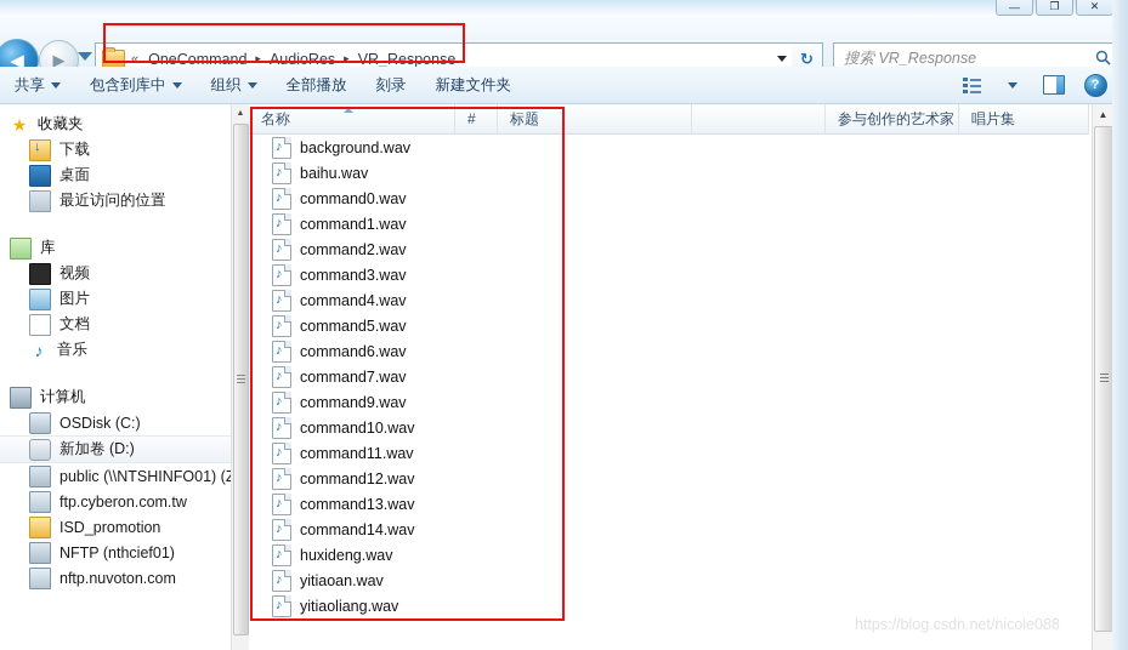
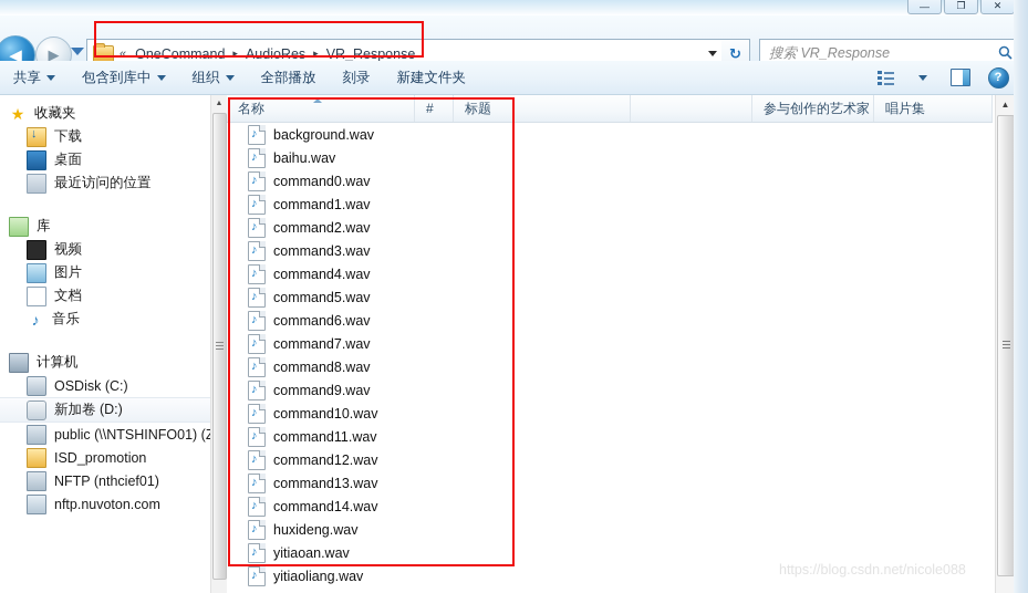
  —
  ❐
  ✕
  ◀
  ▶
  «
  OneCommand
  ▸
  AudioRes
  ▸
  VR_Response
  ↻
  搜索 VR_Response
  共享
  包含到库中
  组织
  全部播放
  刻录
  新建文件夹
  ?
  ★
  收藏夹
  下载
  桌面
  最近访问的位置
  库
  视频
  图片
  文档
  ♪
  音乐
  计算机
  OSDisk (C:)
  新加卷 (D:)
  public (\\NTSHINFO01) (
- ftp.cyberon.com.tw
  ISD_promotion
  NFTP (nthcief01)
  nftp.nuvoton.com
  名称
  #
  标题
  参与创作的艺术家
  唱片集
  background.wav
  baihu.wav
  command0.wav
  command1.wav
  command2.wav
  command3.wav
  command4.wav
  command5.wav
  command6.wav
  command7.wav
+ command8.wav
  command9.wav
  command10.wav
  command11.wav
  command12.wav
  command13.wav
  command14.wav
  huxideng.wav
  yitiaoan.wav
  yitiaoliang.wav
  ▲
  https://blog.csdn.net/nicole088
